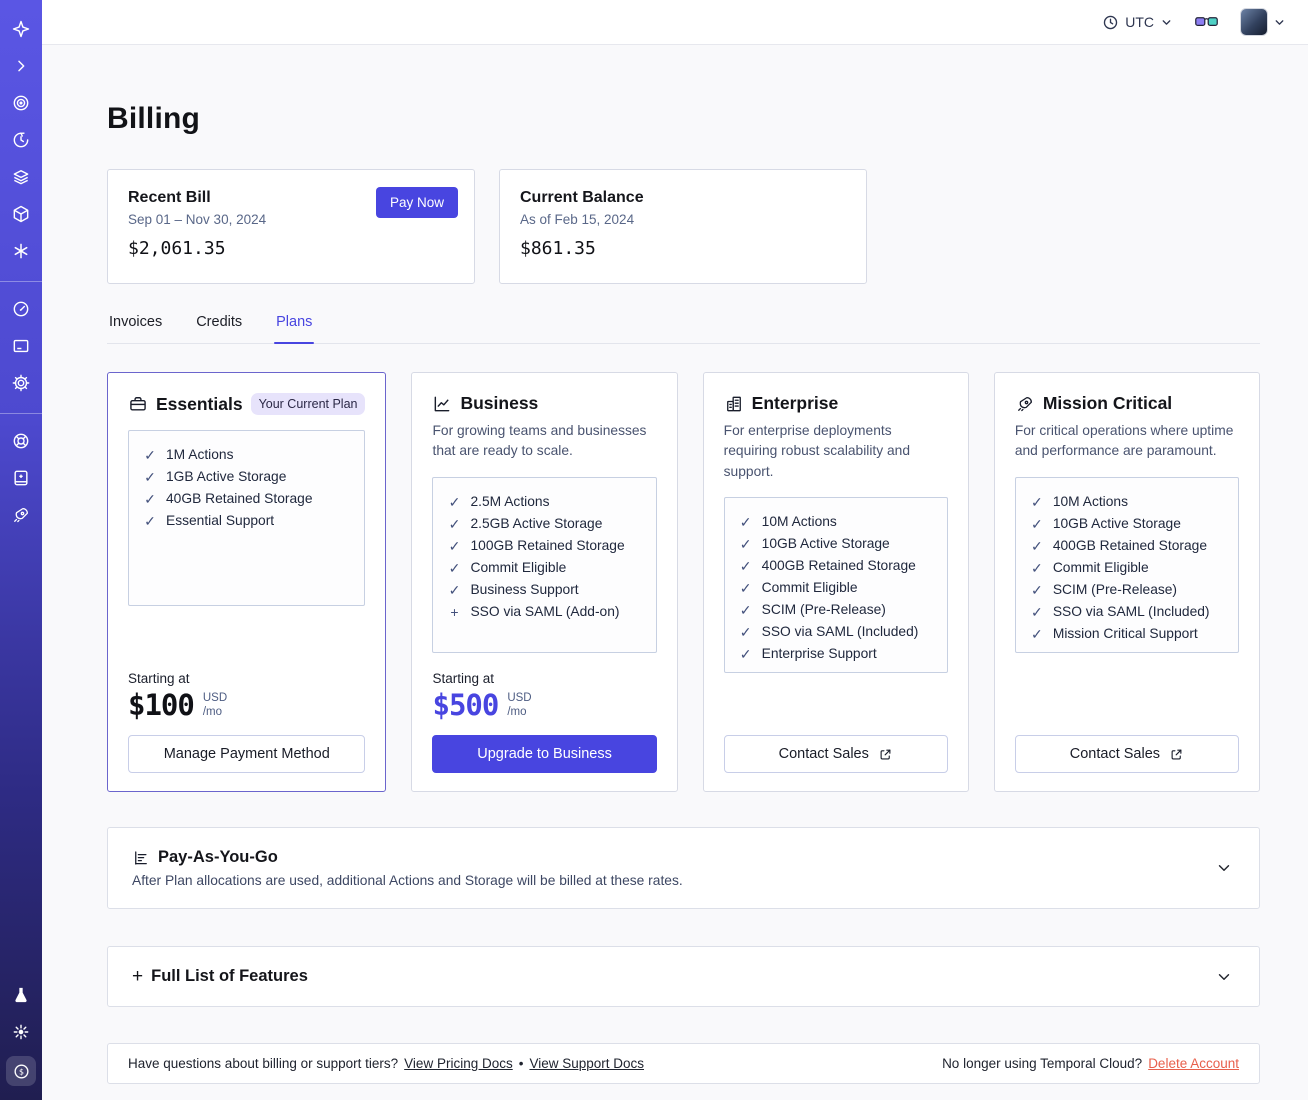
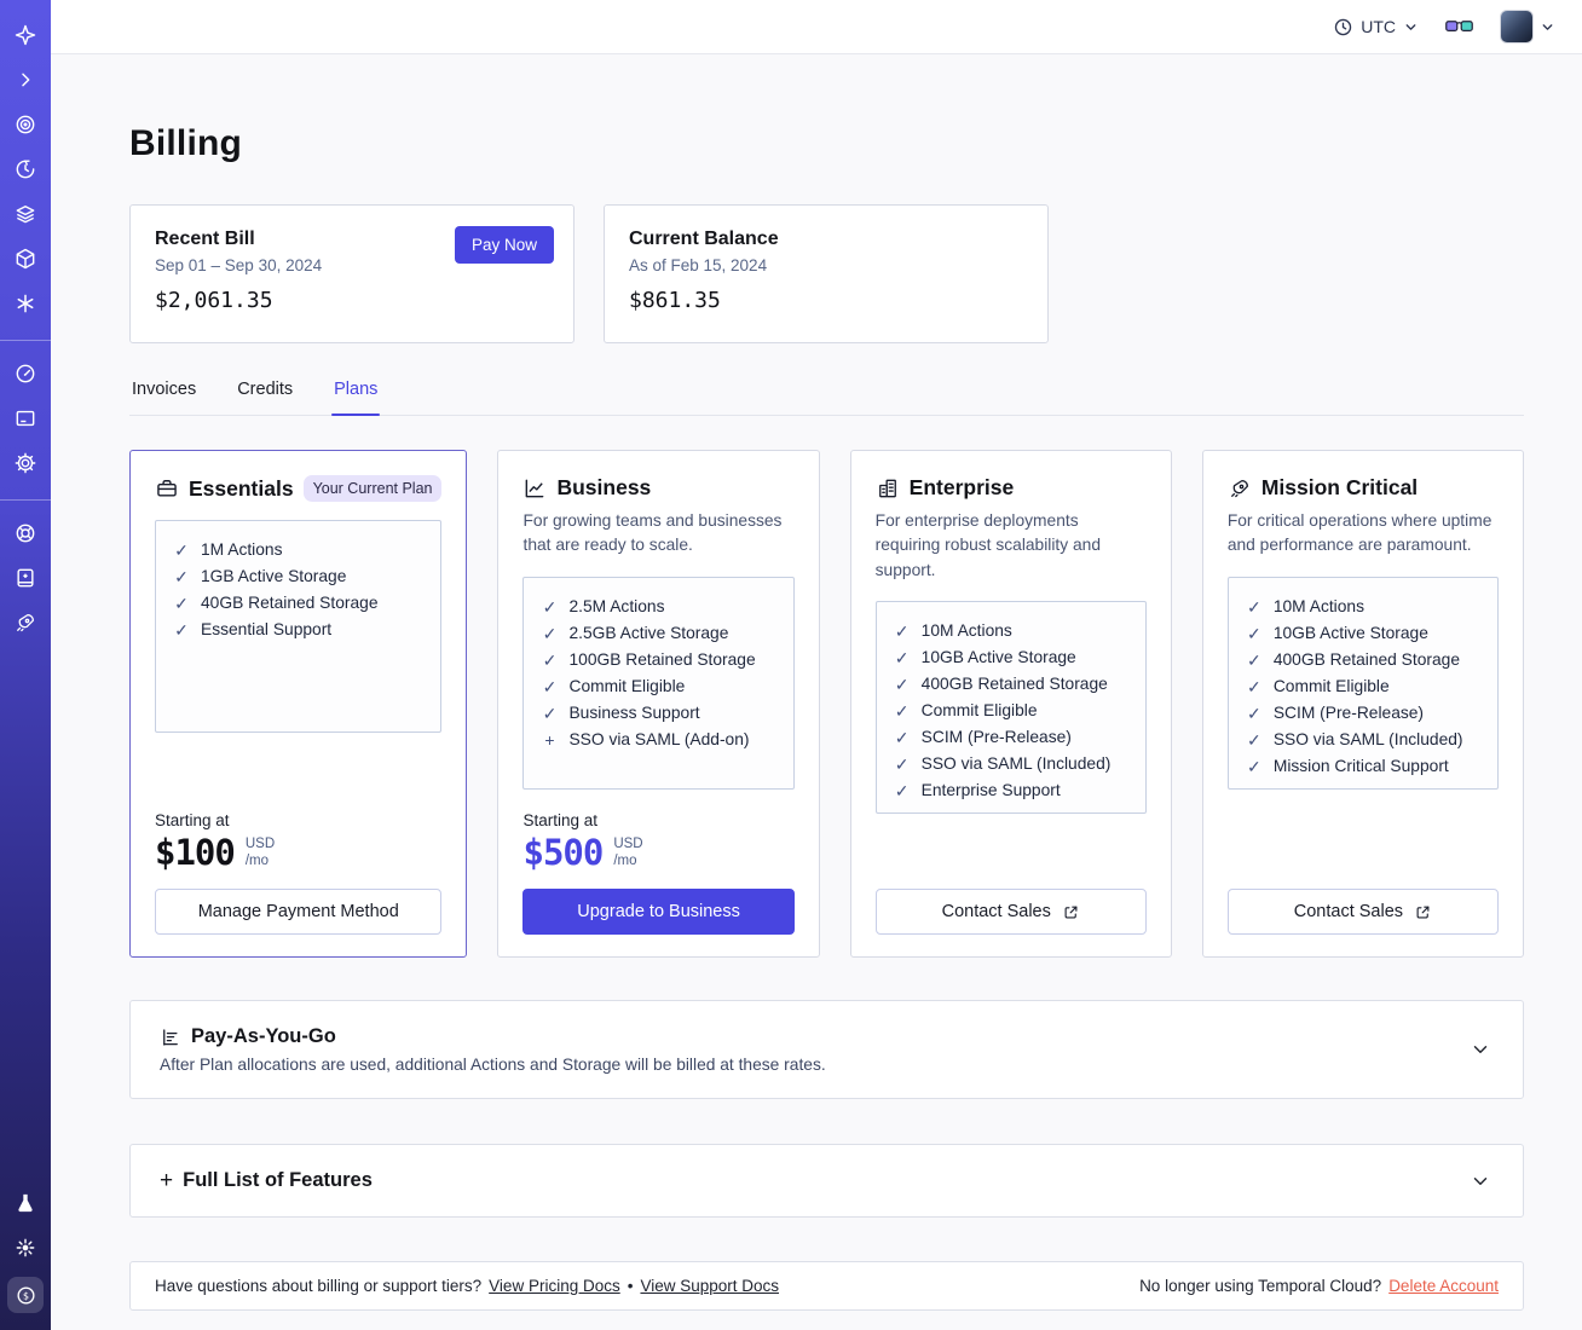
  $
  UTC
  Billing
  Recent Bill
- Sep 01 – Nov 30, 2024
+ Sep 01 – Sep 30, 2024
  $2,061.35
  Pay Now
  Current Balance
  As of Feb 15, 2024
  $861.35
  Invoices
  Credits
  Plans
  Essentials
  Your Current Plan
  ✓
  1M Actions
  ✓
  1GB Active Storage
  ✓
  40GB Retained Storage
  ✓
  Essential Support
  Starting at
  $100
  USD
  /mo
  Manage Payment Method
  Business
  For growing teams and businesses that are ready to scale.
  ✓
  2.5M Actions
  ✓
  2.5GB Active Storage
  ✓
  100GB Retained Storage
  ✓
  Commit Eligible
  ✓
  Business Support
  +
  SSO via SAML (Add-on)
  Starting at
  $500
  USD
  /mo
  Upgrade to Business
  Enterprise
  For enterprise deployments requiring robust scalability and support.
  ✓
  10M Actions
  ✓
  10GB Active Storage
  ✓
  400GB Retained Storage
  ✓
  Commit Eligible
  ✓
  SCIM (Pre-Release)
  ✓
  SSO via SAML (Included)
  ✓
  Enterprise Support
  Contact Sales
  Mission Critical
  For critical operations where uptime and performance are paramount.
  ✓
  10M Actions
  ✓
  10GB Active Storage
  ✓
  400GB Retained Storage
  ✓
  Commit Eligible
  ✓
  SCIM (Pre-Release)
  ✓
  SSO via SAML (Included)
  ✓
  Mission Critical Support
  Contact Sales
  Pay-As-You-Go
  After Plan allocations are used, additional Actions and Storage will be billed at these rates.
  +
  Full List of Features
  Have questions about billing or support tiers?
  View Pricing Docs
  •
  View Support Docs
  No longer using Temporal Cloud?
  Delete Account
